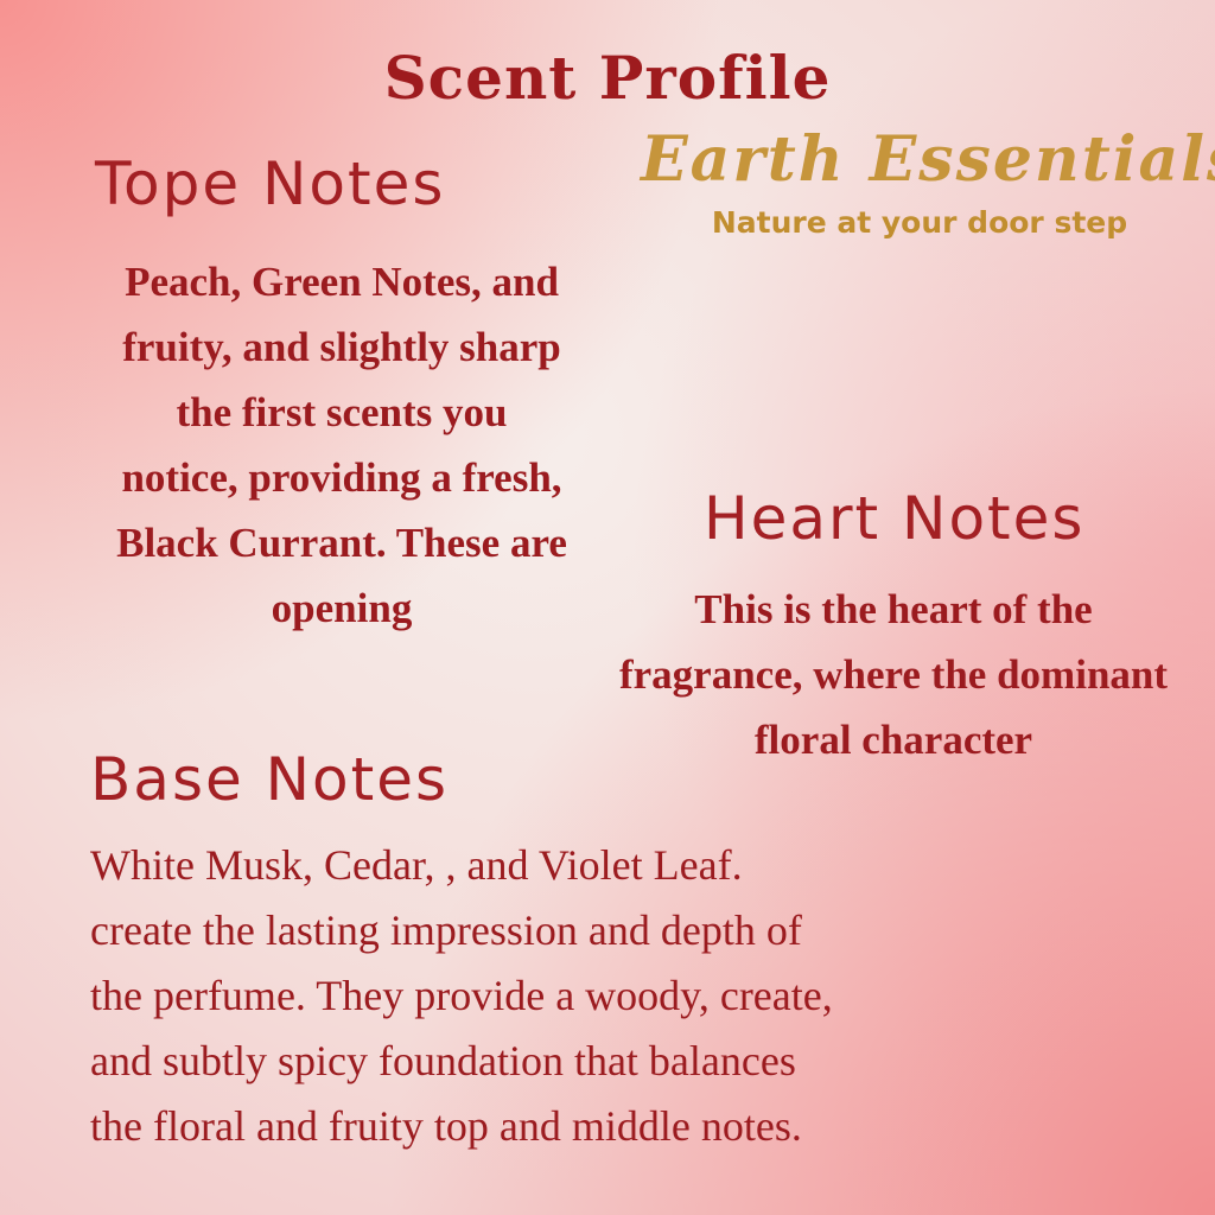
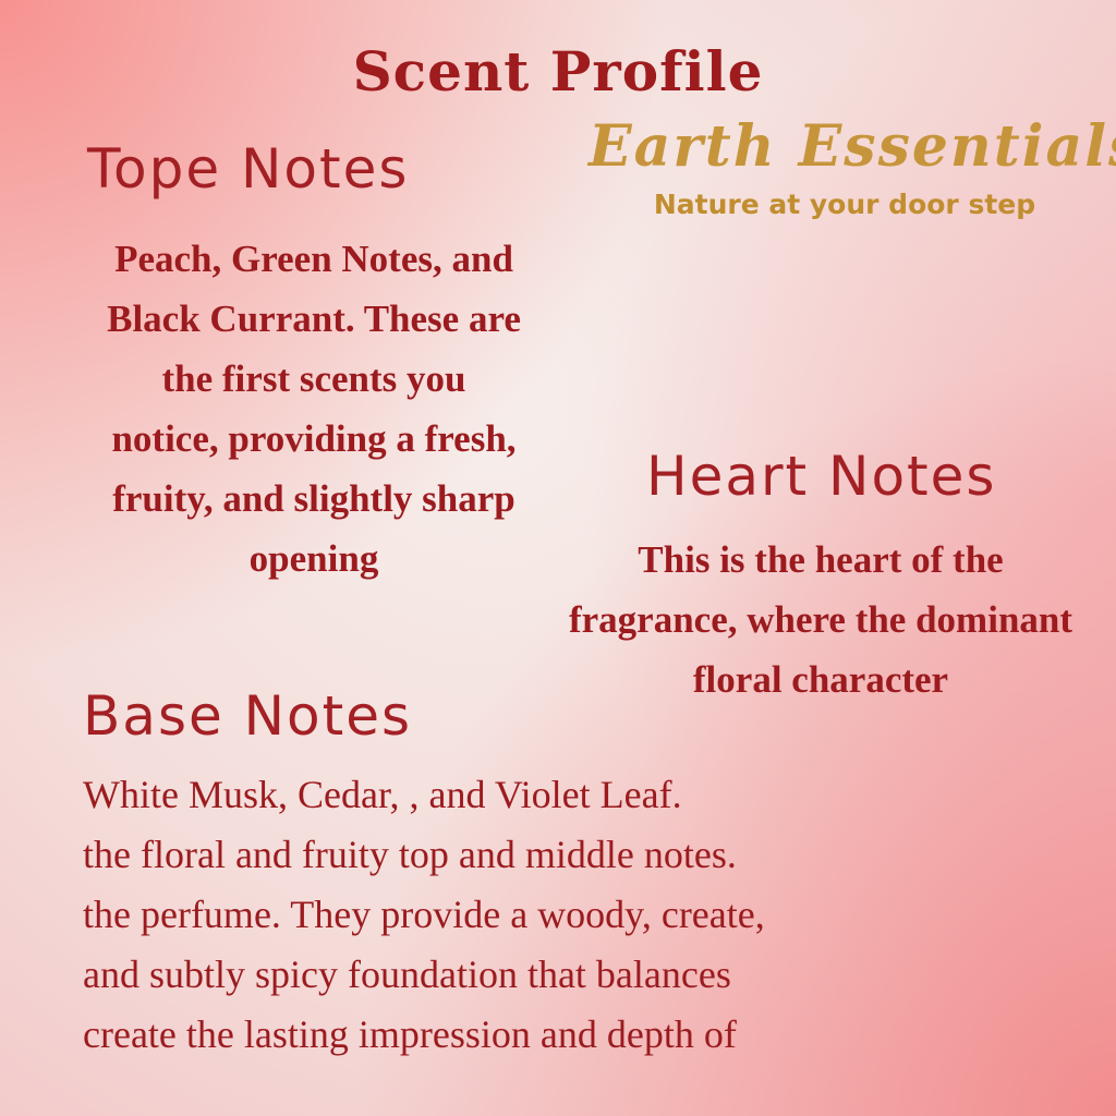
  Scent Profile
  Earth Essential
  Nature at your door step
  Tope Notes
  Peach, Green Notes, and
- fruity, and slightly sharp
+ Black Currant. These are
  the first scents you
  notice, providing a fresh,
- Black Currant. These are
+ fruity, and slightly sharp
  opening
  Heart Notes
  This is the heart of the
  fragrance, where the dominant
  floral character
  Base Notes
  White Musk, Cedar, , and Violet Leaf.
- create the lasting impression and depth of
+ the floral and fruity top and middle notes.
  the perfume. They provide a woody, create,
  and subtly spicy foundation that balances
- the floral and fruity top and middle notes.
+ create the lasting impression and depth of
